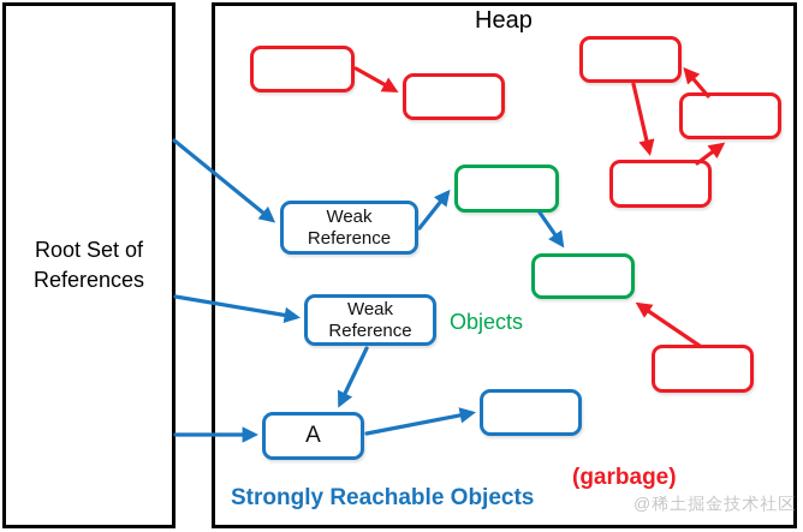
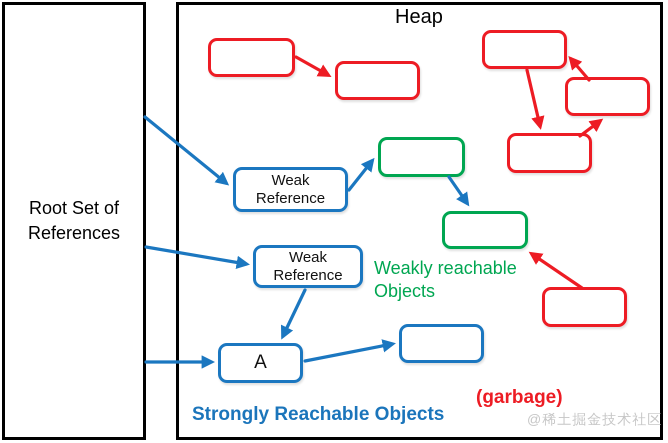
  Heap
  Root Set of
  References
  Weak
  Reference
  Weak
  Reference
  A
+ Weakly reachable
  Objects
  Strongly Reachable Objects
  (garbage)
  @稀土掘金技术社区
